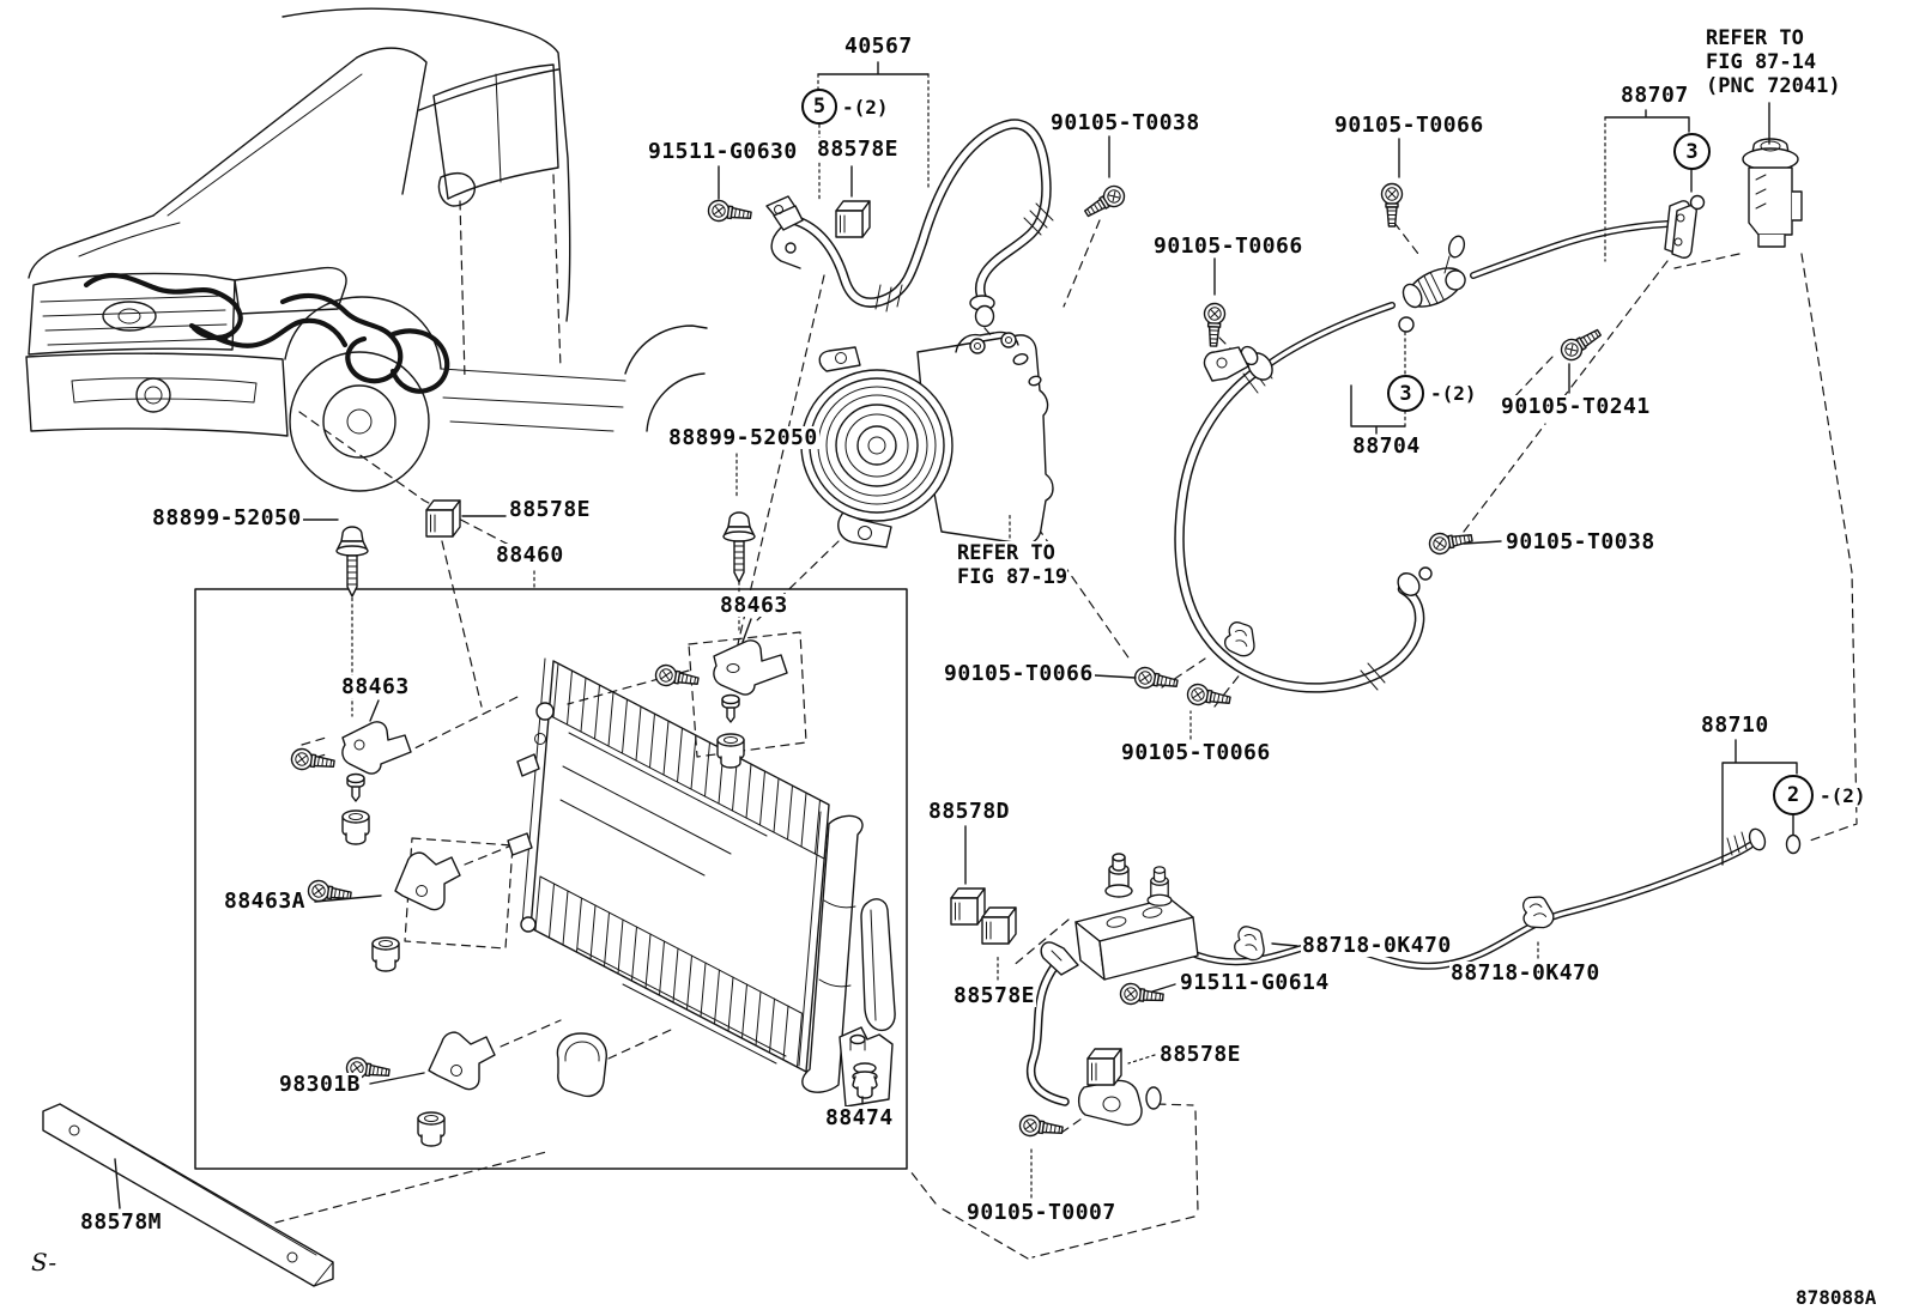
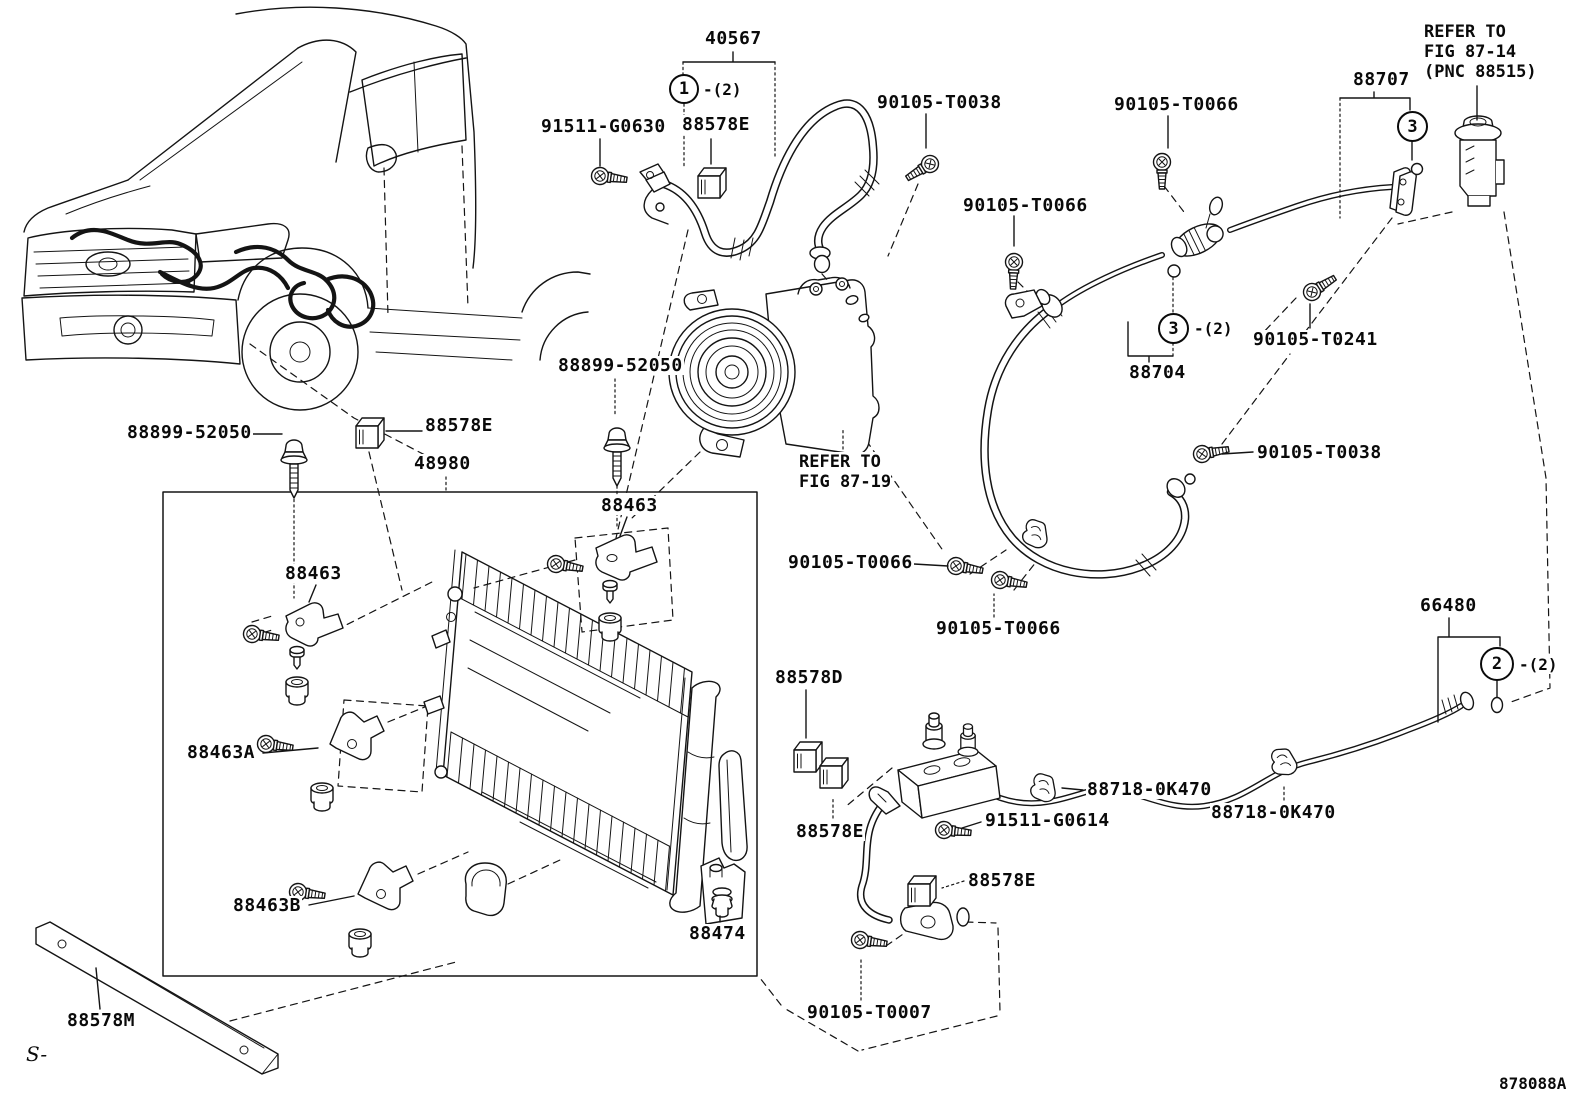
  40567
  91511-G0630
  88578E
  90105-T0038
  90105-T0066
  88707
  90105-T0066
  90105-T0241
  88704
  90105-T0038
  88899-52050
  88578E
- 88460
+ 48980
  88899-52050
  88463
  88463
  88463A
- 98301B
+ 88463B
  88474
  88578M
  90105-T0066
  90105-T0066
  88578D
  88578E
  91511-G0614
  88718-0K470
  88718-0K470
  88578E
  90105-T0007
- 88710
+ 66480
- 5
+ 1
  -(2)
  3
  3
  -(2)
  2
  -(2)
  REFER TO
  FIG 87-14
- (PNC 72041)
+ (PNC 88515)
  REFER TO
  FIG 87-19
  S-
  878088A
